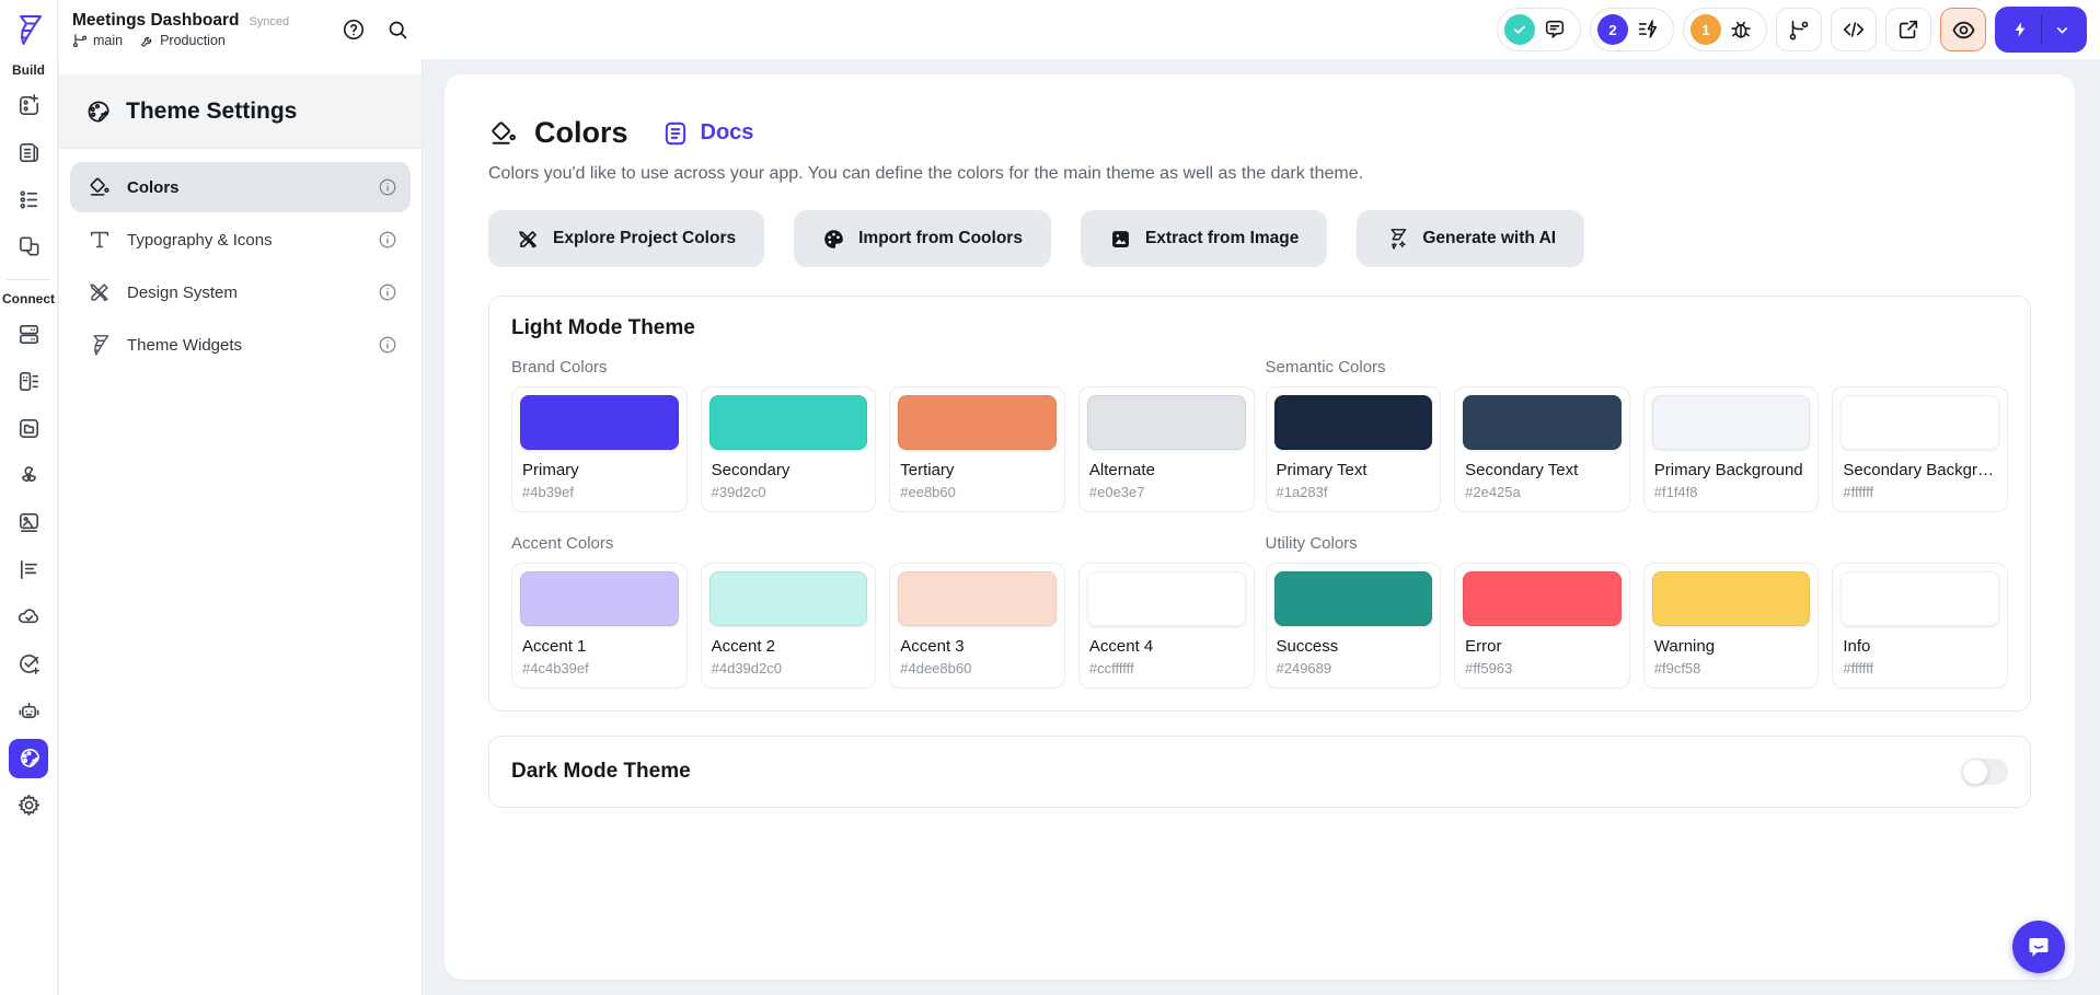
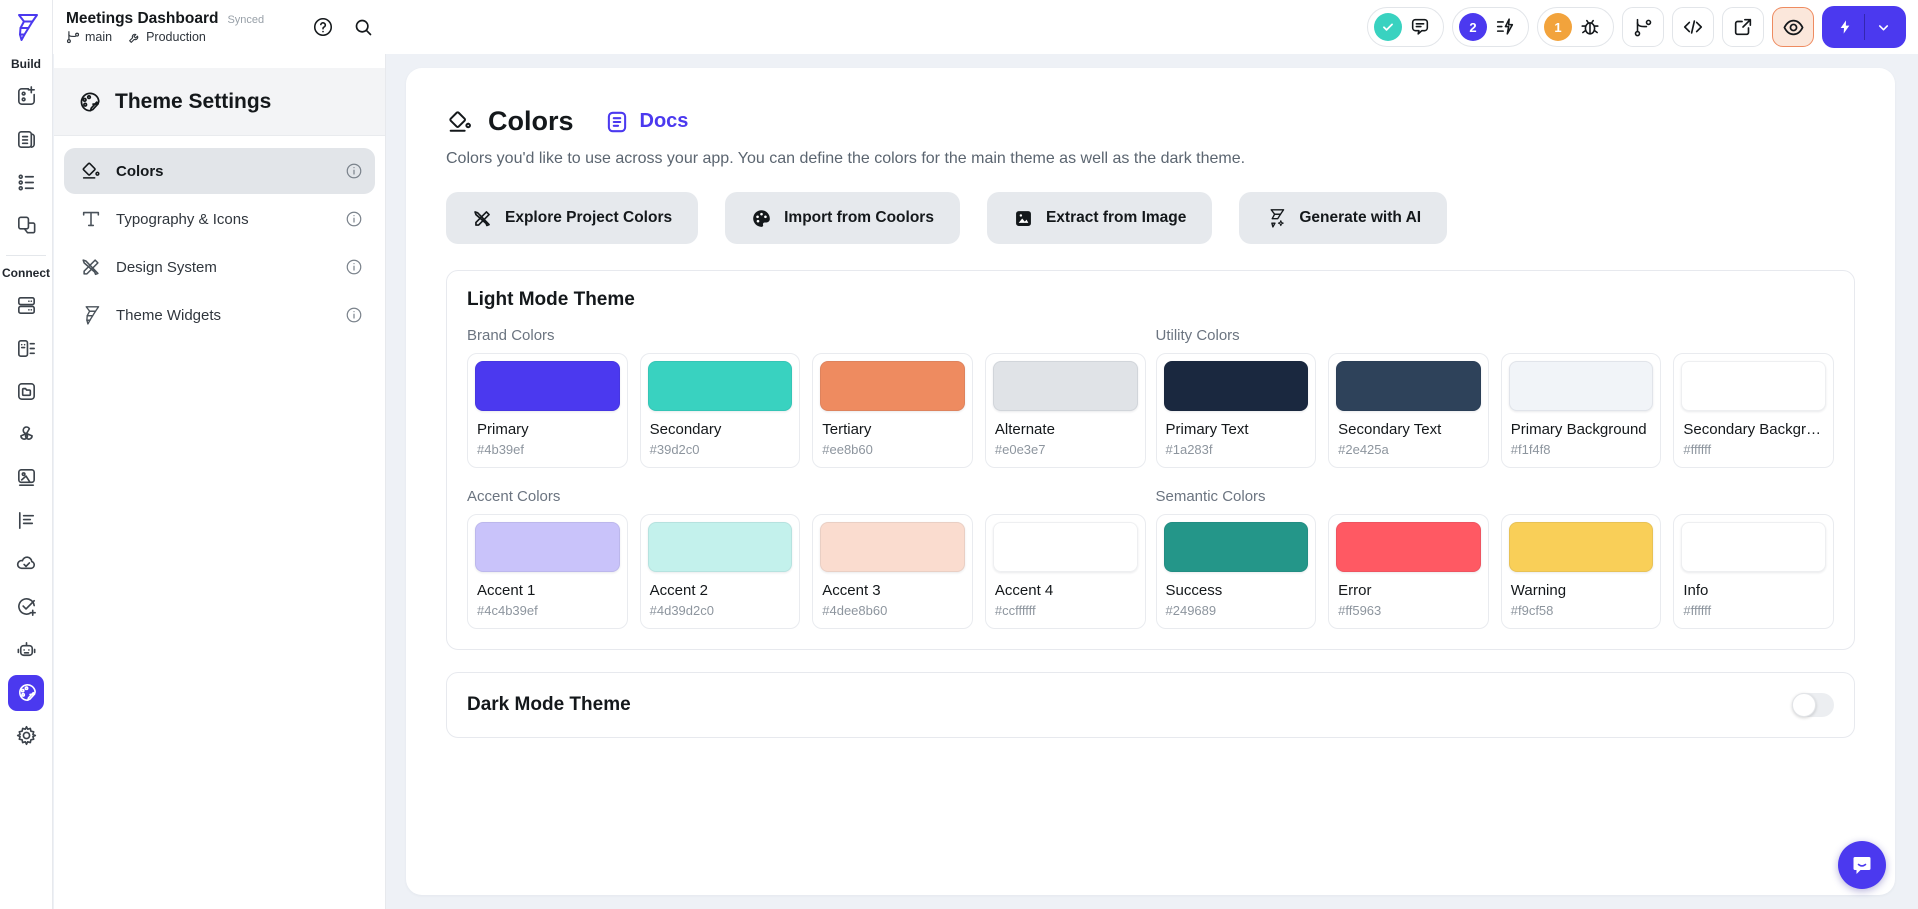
  Build
  Connect
  Meetings Dashboard
  Synced
  main
  Production
  2
  1
  Theme Settings
  Colors
  Typography & Icons
  Design System
  Theme Widgets
  Colors
  Docs
  Colors you'd like to use across your app. You can define the colors for the main theme as well as the dark theme.
  Explore Project Colors
  Import from Coolors
  Extract from Image
  Generate with AI
  Light Mode Theme
  Brand Colors
  Primary
  #4b39ef
  Secondary
  #39d2c0
  Tertiary
  #ee8b60
  Alternate
  #e0e3e7
- Semantic Colors
+ Utility Colors
  Primary Text
  #1a283f
  Secondary Text
  #2e425a
  Primary Background
  #f1f4f8
  Secondary Backgrou
  #ffffff
  Accent Colors
  Accent 1
  #4c4b39ef
  Accent 2
  #4d39d2c0
  Accent 3
  #4dee8b60
  Accent 4
  #ccffffff
- Utility Colors
+ Semantic Colors
  Success
  #249689
  Error
  #ff5963
  Warning
  #f9cf58
  Info
  #ffffff
  Dark Mode Theme
